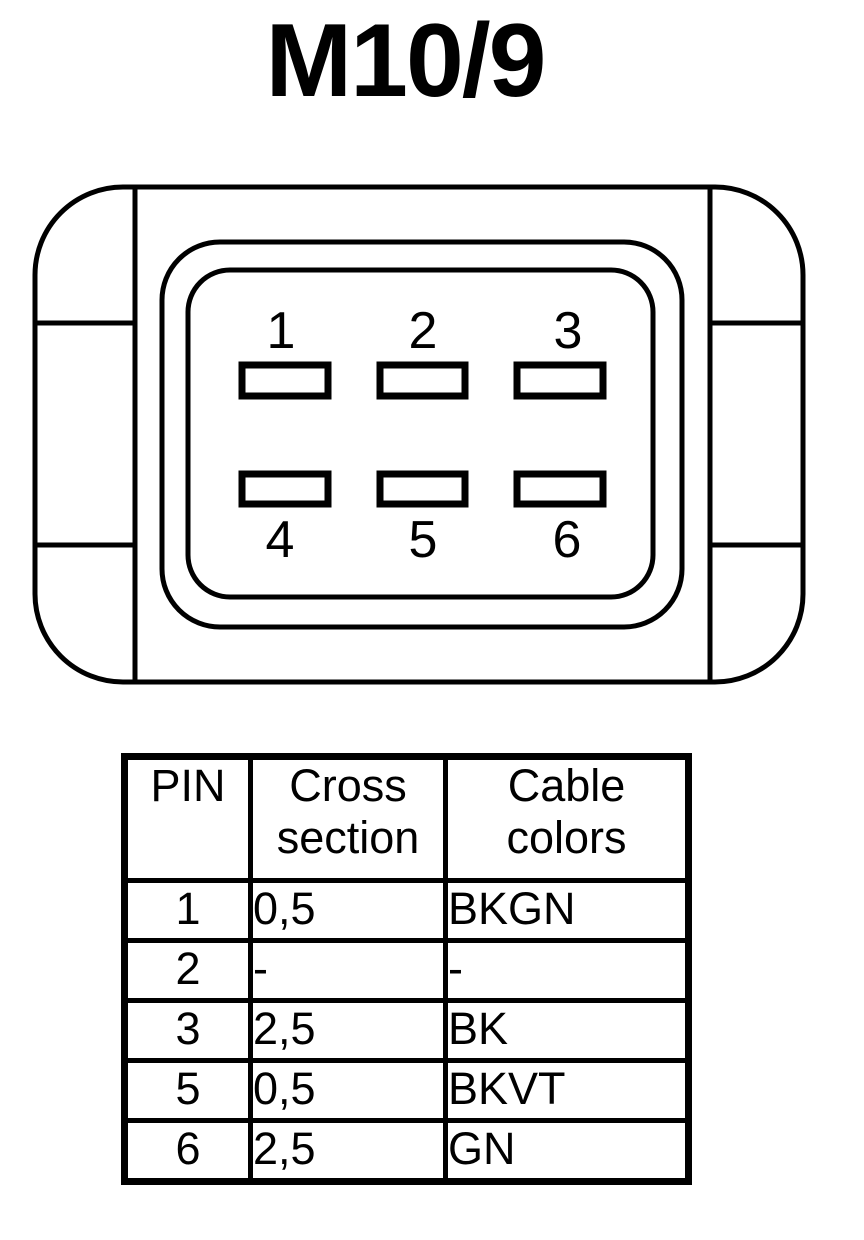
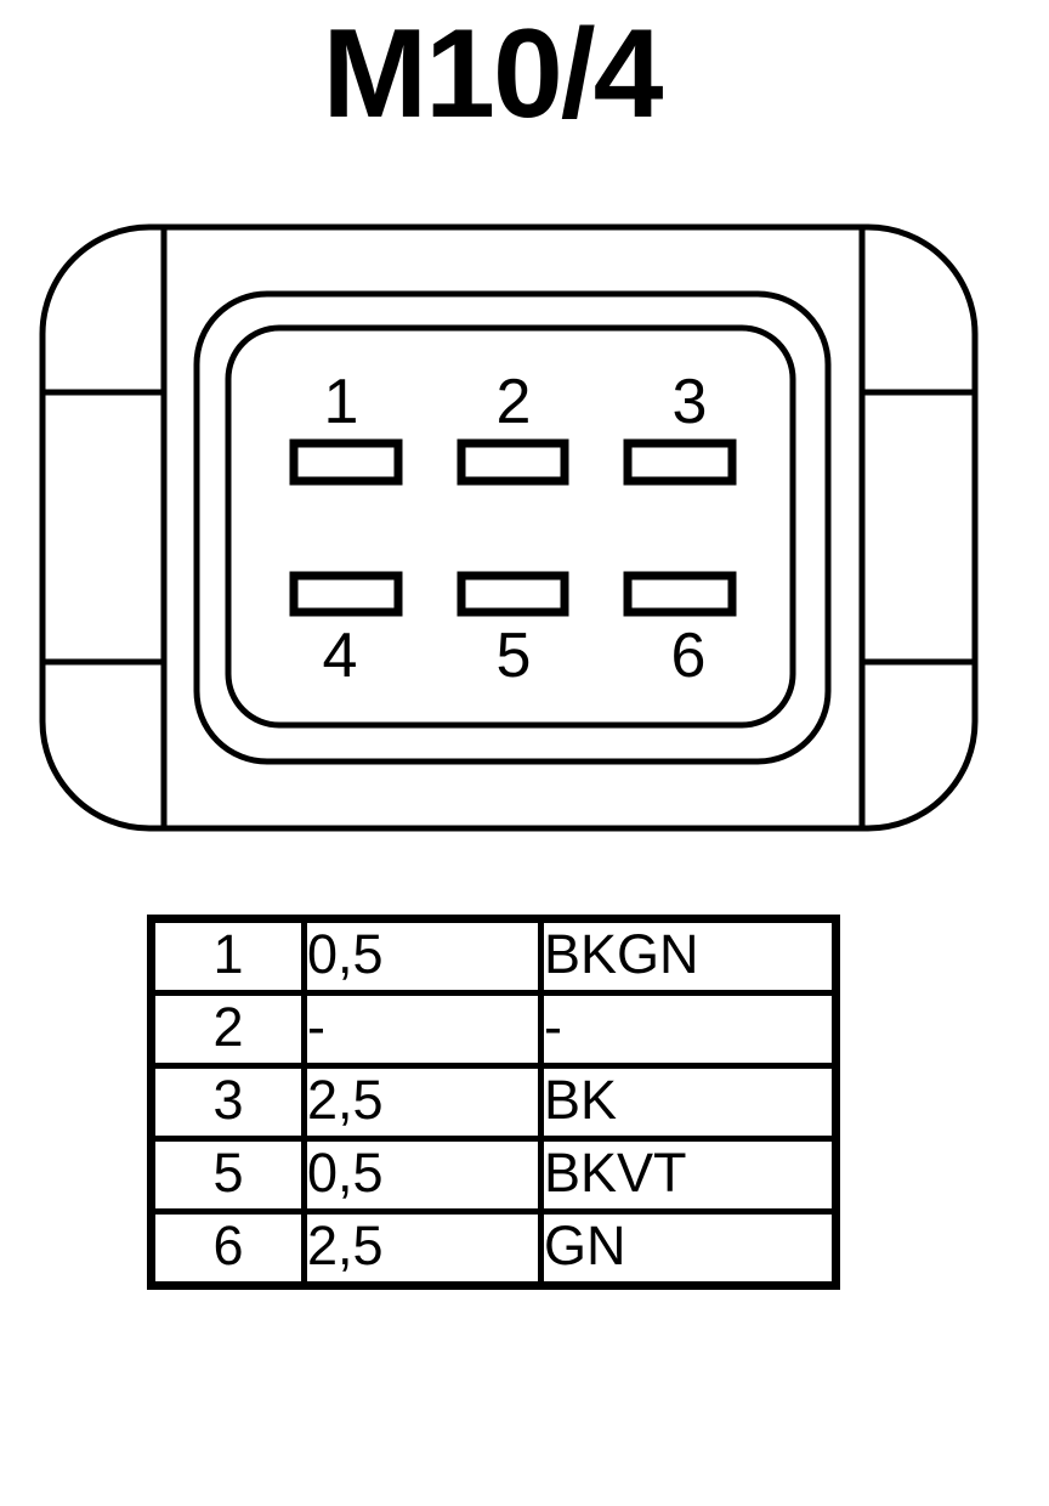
- M10/9
+ M10/4
  1
  2
  3
  4
  5
  6
- PIN	Cross section	Cable colors
  1	0,5	BKGN
  2	-	-
  3	2,5	BK
  5	0,5	BKVT
  6	2,5	GN
